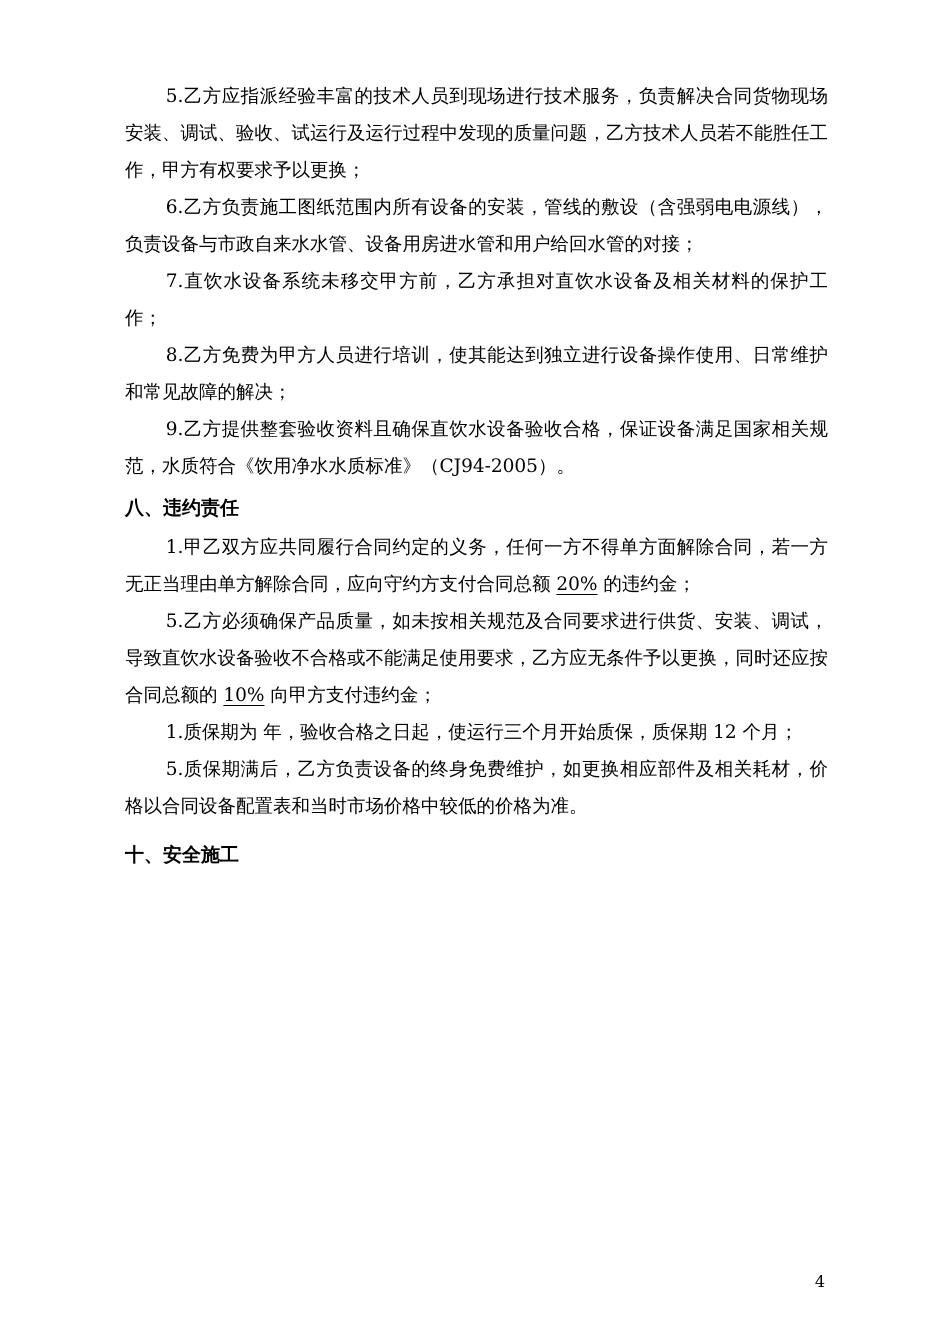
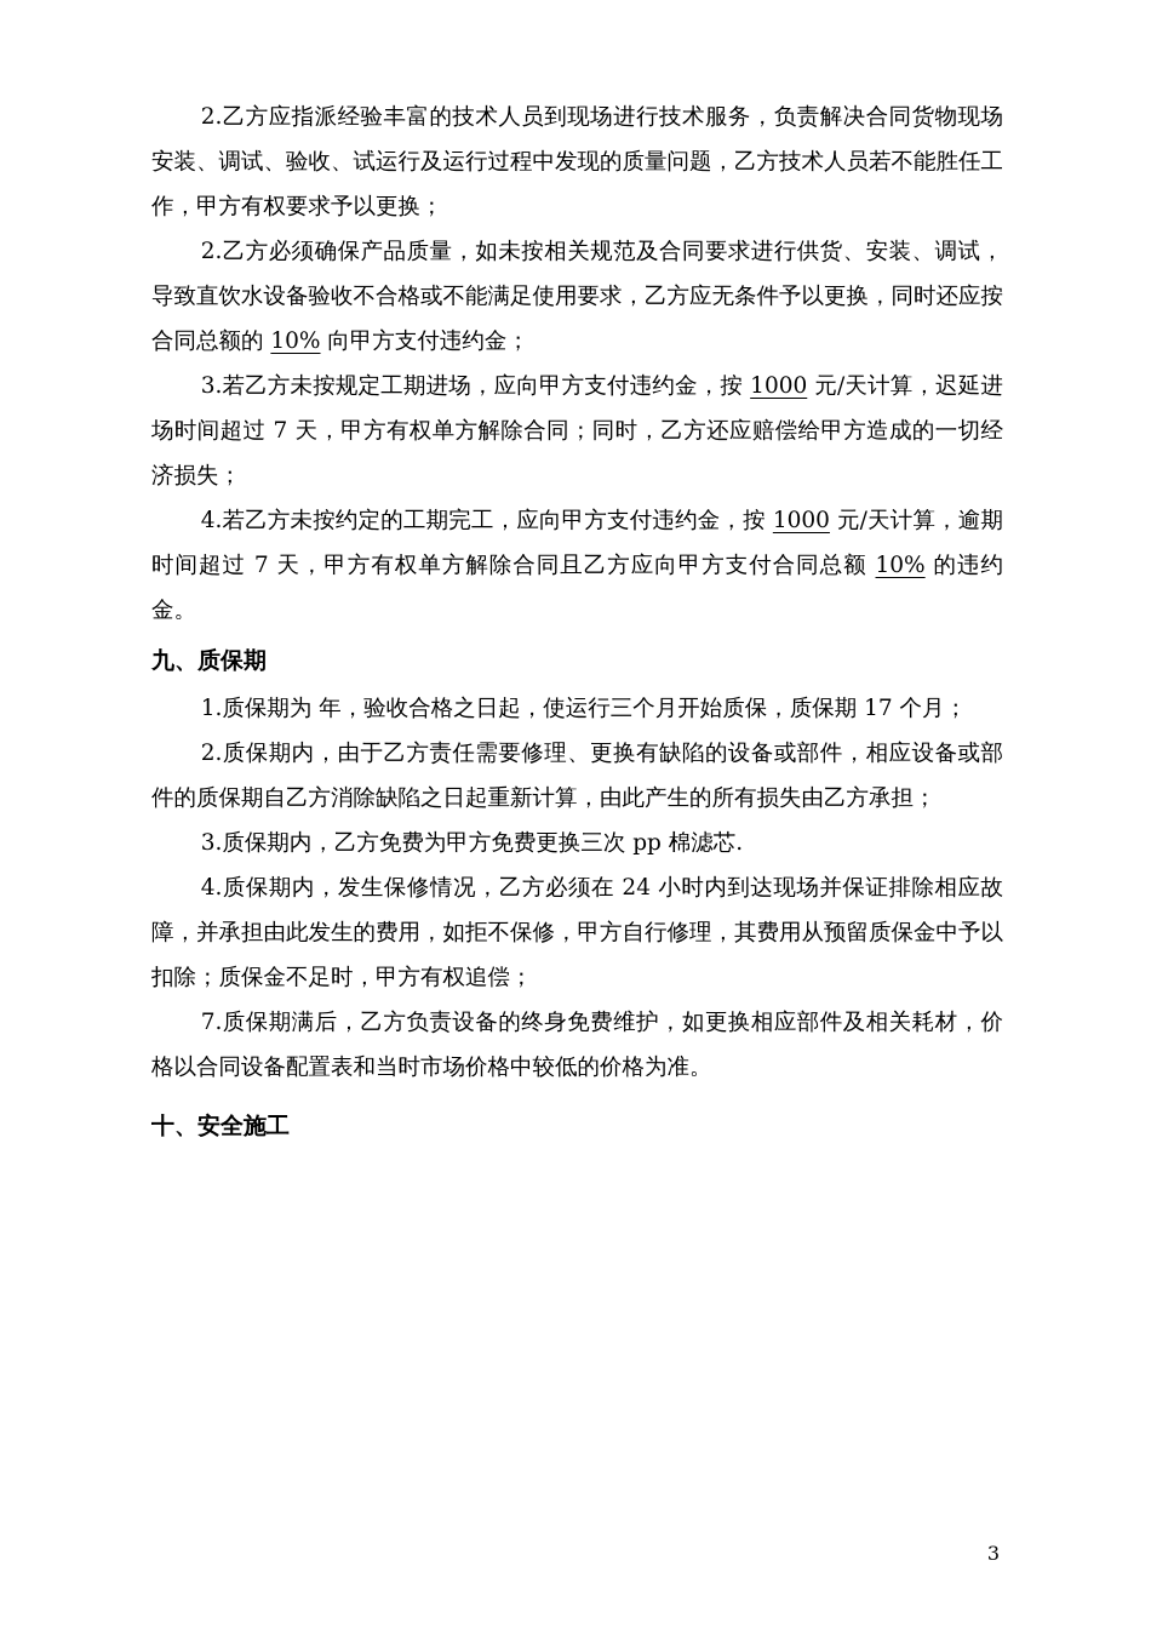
- 5.乙方应指派经验丰富的技术人员到现场进行技术服务，负责解决合同货物现场安装、调试、验收、试运行及运行过程中发现的质量问题，乙方技术人员若不能胜任工作，甲方有权要求予以更换；
+ 2.乙方应指派经验丰富的技术人员到现场进行技术服务，负责解决合同货物现场安装、调试、验收、试运行及运行过程中发现的质量问题，乙方技术人员若不能胜任工作，甲方有权要求予以更换；
- 6.乙方负责施工图纸范围内所有设备的安装，管线的敷设（含强弱电电源线），负责设备与市政自来水水管、设备用房进水管和用户给回水管的对接；
- 7.直饮水设备系统未移交甲方前，乙方承担对直饮水设备及相关材料的保护工作；
- 8.乙方免费为甲方人员进行培训，使其能达到独立进行设备操作使用、日常维护和常见故障的解决；
- 9.乙方提供整套验收资料且确保直饮水设备验收合格，保证设备满足国家相关规范，水质符合《饮用净水水质标准》（CJ94-2005）。
- 八、违约责任
- 1.甲乙双方应共同履行合同约定的义务，任何一方不得单方面解除合同，若一方无正当理由单方解除合同，应向守约方支付合同总额 20% 的违约金；
- 5.乙方必须确保产品质量，如未按相关规范及合同要求进行供货、安装、调试，导致直饮水设备验收不合格或不能满足使用要求，乙方应无条件予以更换，同时还应按合同总额的 10% 向甲方支付违约金；
+ 2.乙方必须确保产品质量，如未按相关规范及合同要求进行供货、安装、调试，导致直饮水设备验收不合格或不能满足使用要求，乙方应无条件予以更换，同时还应按合同总额的 10% 向甲方支付违约金；
+ 3.若乙方未按规定工期进场，应向甲方支付违约金，按 1000 元/天计算，迟延进场时间超过 7 天，甲方有权单方解除合同；同时，乙方还应赔偿给甲方造成的一切经济损失；
+ 4.若乙方未按约定的工期完工，应向甲方支付违约金，按 1000 元/天计算，逾期时间超过 7 天，甲方有权单方解除合同且乙方应向甲方支付合同总额 10% 的违约金。
+ 九、质保期
- 1.质保期为 年，验收合格之日起，使运行三个月开始质保，质保期 12 个月；
+ 1.质保期为 年，验收合格之日起，使运行三个月开始质保，质保期 17 个月；
+ 2.质保期内，由于乙方责任需要修理、更换有缺陷的设备或部件，相应设备或部件的质保期自乙方消除缺陷之日起重新计算，由此产生的所有损失由乙方承担；
+ 3.质保期内，乙方免费为甲方免费更换三次 pp 棉滤芯.
+ 4.质保期内，发生保修情况，乙方必须在 24 小时内到达现场并保证排除相应故障，并承担由此发生的费用，如拒不保修，甲方自行修理，其费用从预留质保金中予以扣除；质保金不足时，甲方有权追偿；
- 5.质保期满后，乙方负责设备的终身免费维护，如更换相应部件及相关耗材，价格以合同设备配置表和当时市场价格中较低的价格为准。
+ 7.质保期满后，乙方负责设备的终身免费维护，如更换相应部件及相关耗材，价格以合同设备配置表和当时市场价格中较低的价格为准。
  十、安全施工
- 4
+ 3
